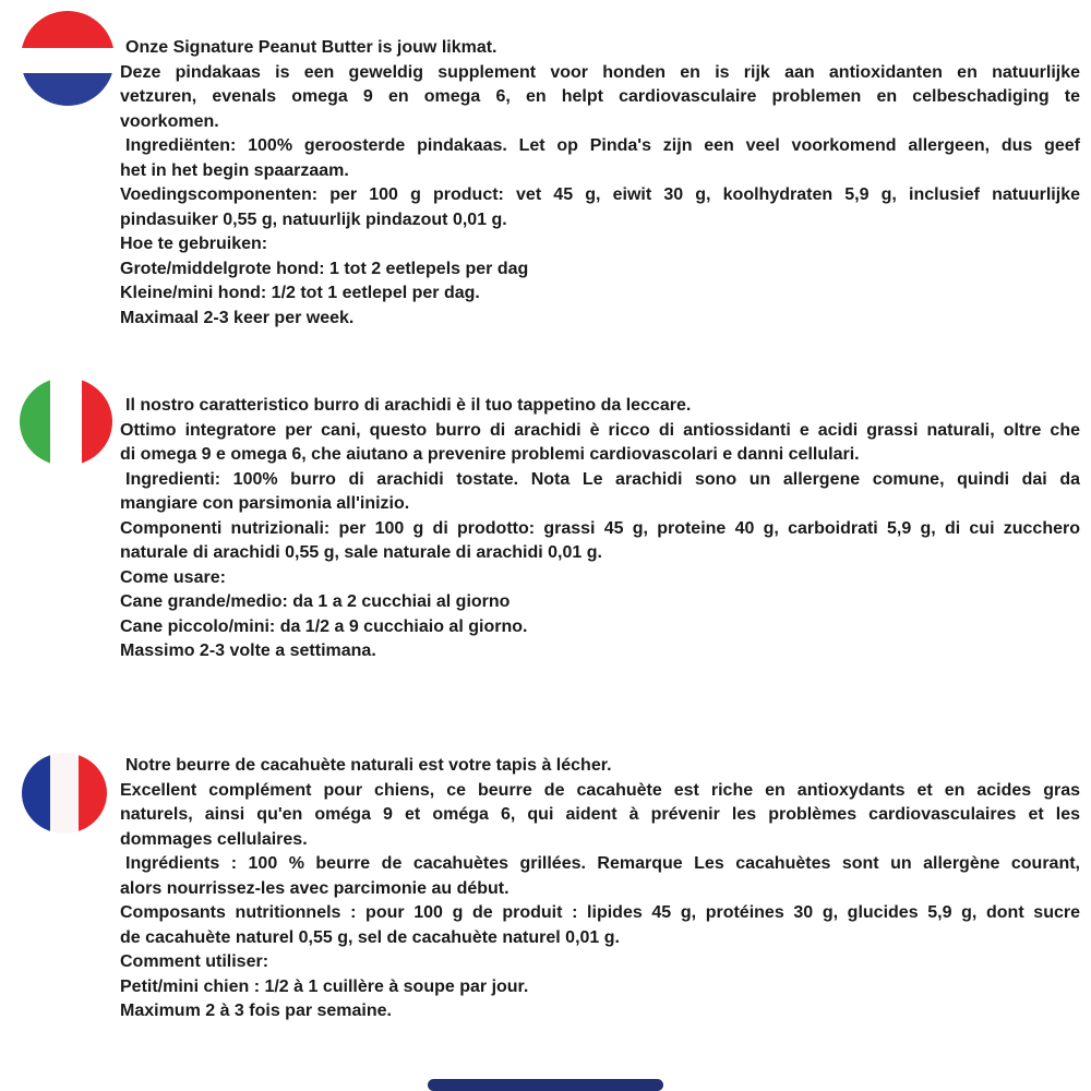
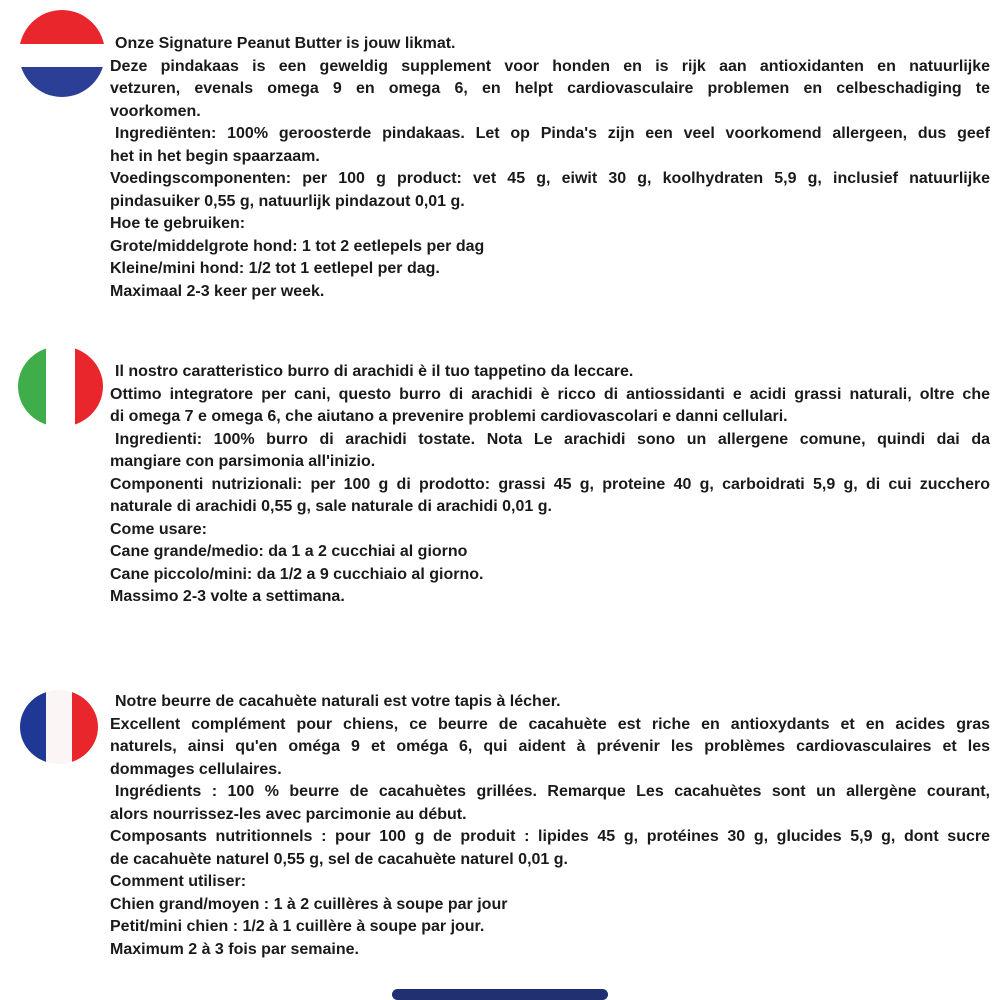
  Onze Signature Peanut Butter is jouw likmat.
  Deze pindakaas is een geweldig supplement voor honden en is rijk aan antioxidanten en natuurlijke
  vetzuren, evenals omega 9 en omega 6, en helpt cardiovasculaire problemen en celbeschadiging te
  voorkomen.
  Ingrediënten: 100% geroosterde pindakaas. Let op Pinda's zijn een veel voorkomend allergeen, dus geef
  het in het begin spaarzaam.
  Voedingscomponenten: per 100 g product: vet 45 g, eiwit 30 g, koolhydraten 5,9 g, inclusief natuurlijke
  pindasuiker 0,55 g, natuurlijk pindazout 0,01 g.
  Hoe te gebruiken:
  Grote/middelgrote hond: 1 tot 2 eetlepels per dag
  Kleine/mini hond: 1/2 tot 1 eetlepel per dag.
  Maximaal 2-3 keer per week.
  Il nostro caratteristico burro di arachidi è il tuo tappetino da leccare.
  Ottimo integratore per cani, questo burro di arachidi è ricco di antiossidanti e acidi grassi naturali, oltre che
- di omega 9 e omega 6, che aiutano a prevenire problemi cardiovascolari e danni cellulari.
+ di omega 7 e omega 6, che aiutano a prevenire problemi cardiovascolari e danni cellulari.
  Ingredienti: 100% burro di arachidi tostate. Nota Le arachidi sono un allergene comune, quindi dai da
  mangiare con parsimonia all'inizio.
  Componenti nutrizionali: per 100 g di prodotto: grassi 45 g, proteine 40 g, carboidrati 5,9 g, di cui zucchero
  naturale di arachidi 0,55 g, sale naturale di arachidi 0,01 g.
  Come usare:
  Cane grande/medio: da 1 a 2 cucchiai al giorno
  Cane piccolo/mini: da 1/2 a 9 cucchiaio al giorno.
  Massimo 2-3 volte a settimana.
  Notre beurre de cacahuète naturali est votre tapis à lécher.
  Excellent complément pour chiens, ce beurre de cacahuète est riche en antioxydants et en acides gras
  naturels, ainsi qu'en oméga 9 et oméga 6, qui aident à prévenir les problèmes cardiovasculaires et les
  dommages cellulaires.
  Ingrédients : 100 % beurre de cacahuètes grillées. Remarque Les cacahuètes sont un allergène courant,
  alors nourrissez-les avec parcimonie au début.
  Composants nutritionnels : pour 100 g de produit : lipides 45 g, protéines 30 g, glucides 5,9 g, dont sucre
  de cacahuète naturel 0,55 g, sel de cacahuète naturel 0,01 g.
  Comment utiliser:
+ Chien grand/moyen : 1 à 2 cuillères à soupe par jour
  Petit/mini chien : 1/2 à 1 cuillère à soupe par jour.
  Maximum 2 à 3 fois par semaine.
